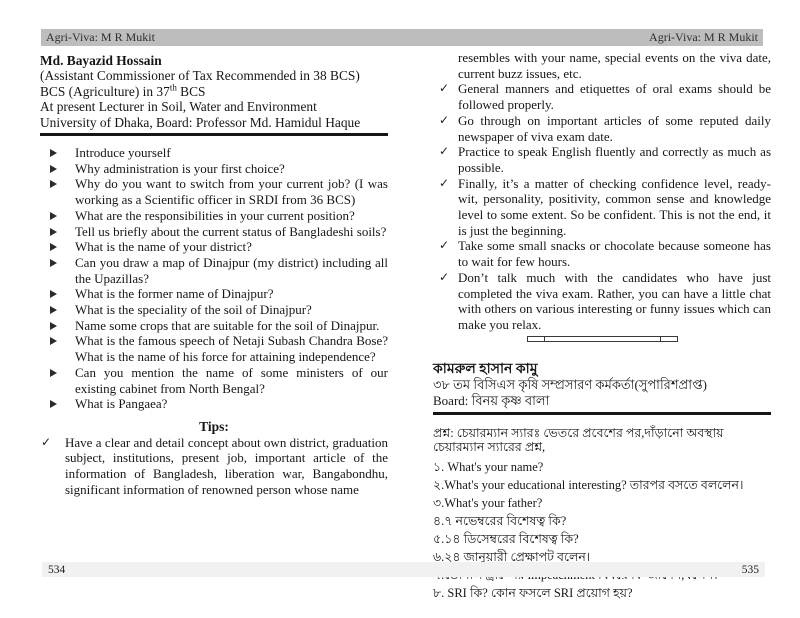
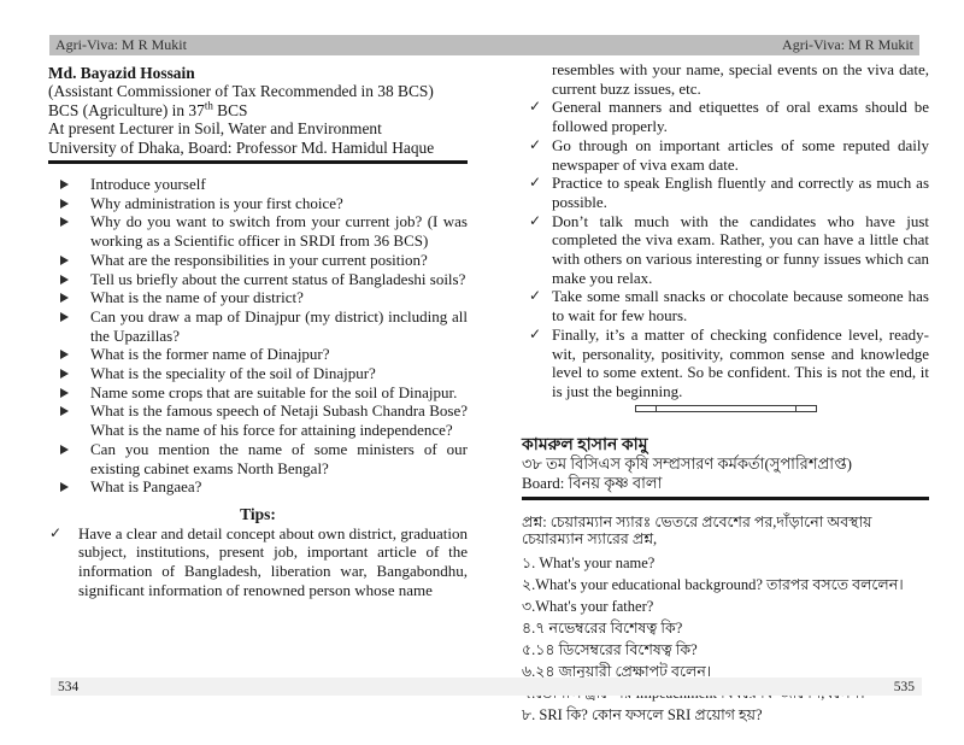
  Agri-Viva: M R Mukit
  Agri-Viva: M R Mukit
  Md. Bayazid Hossain
  (Assistant Commissioner of Tax Recommended in 38 BCS)
  BCS (Agriculture) in 37th BCS
  At present Lecturer in Soil, Water and Environment
  University of Dhaka, Board: Professor Md. Hamidul Haque
  Introduce yourself
  Why administration is your first choice?
  Why do you want to switch from your current job? (I was working as a Scientific officer in SRDI from 36 BCS)
  What are the responsibilities in your current position?
  Tell us briefly about the current status of Bangladeshi soils?
  What is the name of your district?
  Can you draw a map of Dinajpur (my district) including all the Upazillas?
  What is the former name of Dinajpur?
  What is the speciality of the soil of Dinajpur?
  Name some crops that are suitable for the soil of Dinajpur.
  What is the famous speech of Netaji Subash Chandra Bose? What is the name of his force for attaining independence?
- Can you mention the name of some ministers of our existing cabinet from North Bengal?
+ Can you mention the name of some ministers of our existing cabinet exams North Bengal?
  What is Pangaea?
  Tips:
  ✓
  Have a clear and detail concept about own district, graduation subject, institutions, present job, important article of the information of Bangladesh, liberation war, Bangabondhu, significant information of renowned person whose name
  resembles with your name, special events on the viva date, current buzz issues, etc.
  ✓
  General manners and etiquettes of oral exams should be followed properly.
  ✓
  Go through on important articles of some reputed daily newspaper of viva exam date.
  ✓
  Practice to speak English fluently and correctly as much as possible.
  ✓
- Finally, it’s a matter of checking confidence level, ready-wit, personality, positivity, common sense and knowledge level to some extent. So be confident. This is not the end, it is just the beginning.
+ Don’t talk much with the candidates who have just completed the viva exam. Rather, you can have a little chat with others on various interesting or funny issues which can make you relax.
  ✓
  Take some small snacks or chocolate because someone has to wait for few hours.
  ✓
- Don’t talk much with the candidates who have just completed the viva exam. Rather, you can have a little chat with others on various interesting or funny issues which can make you relax.
+ Finally, it’s a matter of checking confidence level, ready-wit, personality, positivity, common sense and knowledge level to some extent. So be confident. This is not the end, it is just the beginning.
  কামরুল হাসান কামু
  ৩৮ তম বিসিএস কৃষি সম্প্রসারণ কর্মকর্তা(সুপারিশপ্রাপ্ত)
  Board: বিনয় কৃষ্ণ বালা
  প্রশ্ন: চেয়ারম্যান স্যারঃ ভেতরে প্রবেশের পর,দাঁড়ানো অবস্থায় চেয়ারম্যান স্যারের প্রশ্ন,
  ১. What's your name?
- ২.What's your educational interesting? তারপর বসতে বললেন।
+ ২.What's your educational background? তারপর বসতে বললেন।
  ৩.What's your father?
  ৪.৭ নভেম্বরের বিশেষত্ব কি?
  ৫.১৪ ডিসেম্বরের বিশেষত্ব কি?
  ৬.২৪ জানুয়ারী প্রেক্ষাপট বলেন।
  ৮. SRI কি? কোন ফসলে SRI প্রয়োগ হয়?
  534
  535
